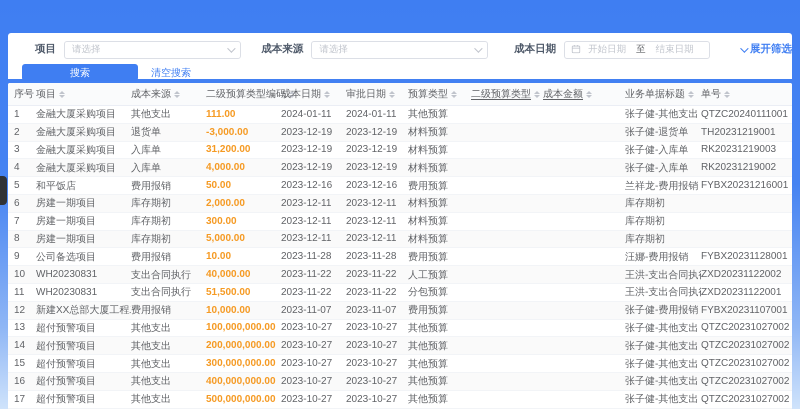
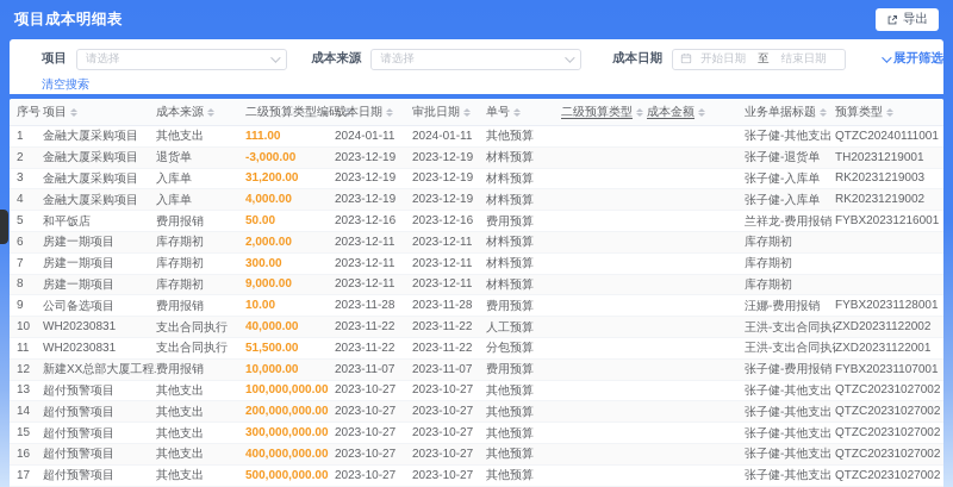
+ 项目成本明细表
+ 导出
  项目
  请选择
  成本来源
  请选择
  成本日期
  开始日期
  至
  结束日期
  展开筛选
- 搜索
  清空搜索
  序号
  项目
  成本来源
  二级预算类型编码
  成本日期
  审批日期
- 预算类型
+ 单号
  二级预算类型
  成本金额
  业务单据标题
- 单号
+ 预算类型
  1
  金融大厦采购项目
  其他支出
  111.00
  2024-01-11
  2024-01-11
  其他预算
  张子健-其他支出
  QTZC20240111001
  2
  金融大厦采购项目
  退货单
  -3,000.00
  2023-12-19
  2023-12-19
  材料预算
  张子健-退货单
  TH20231219001
  3
  金融大厦采购项目
  入库单
  31,200.00
  2023-12-19
  2023-12-19
  材料预算
  张子健-入库单
  RK20231219003
  4
  金融大厦采购项目
  入库单
  4,000.00
  2023-12-19
  2023-12-19
  材料预算
  张子健-入库单
  RK20231219002
  5
  和平饭店
  费用报销
  50.00
  2023-12-16
  2023-12-16
  费用预算
  兰祥龙-费用报销
  FYBX20231216001
  6
  房建一期项目
  库存期初
  2,000.00
  2023-12-11
  2023-12-11
  材料预算
  库存期初
  7
  房建一期项目
  库存期初
  300.00
  2023-12-11
  2023-12-11
  材料预算
  库存期初
  8
  房建一期项目
  库存期初
- 5,000.00
+ 9,000.00
  2023-12-11
  2023-12-11
  材料预算
  库存期初
  9
  公司备选项目
  费用报销
  10.00
  2023-11-28
  2023-11-28
  费用预算
  汪娜-费用报销
  FYBX20231128001
  10
  WH20230831
  支出合同执行
  40,000.00
  2023-11-22
  2023-11-22
  人工预算
  王洪-支出合同执
  ZXD20231122002
  11
  WH20230831
  支出合同执行
  51,500.00
  2023-11-22
  2023-11-22
  分包预算
  王洪-支出合同执
  ZXD20231122001
  12
  新建XX总部大厦工程
  费用报销
  10,000.00
  2023-11-07
  2023-11-07
  费用预算
  张子健-费用报销
  FYBX20231107001
  13
  超付预警项目
  其他支出
  100,000,000.00
  2023-10-27
  2023-10-27
  其他预算
  张子健-其他支出
  QTZC20231027002
  14
  超付预警项目
  其他支出
  200,000,000.00
  2023-10-27
  2023-10-27
  其他预算
  张子健-其他支出
  QTZC20231027002
  15
  超付预警项目
  其他支出
  300,000,000.00
  2023-10-27
  2023-10-27
  其他预算
  张子健-其他支出
  QTZC20231027002
  16
  超付预警项目
  其他支出
  400,000,000.00
  2023-10-27
  2023-10-27
  其他预算
  张子健-其他支出
  QTZC20231027002
  17
  超付预警项目
  其他支出
  500,000,000.00
  2023-10-27
  2023-10-27
  其他预算
  张子健-其他支出
  QTZC20231027002
